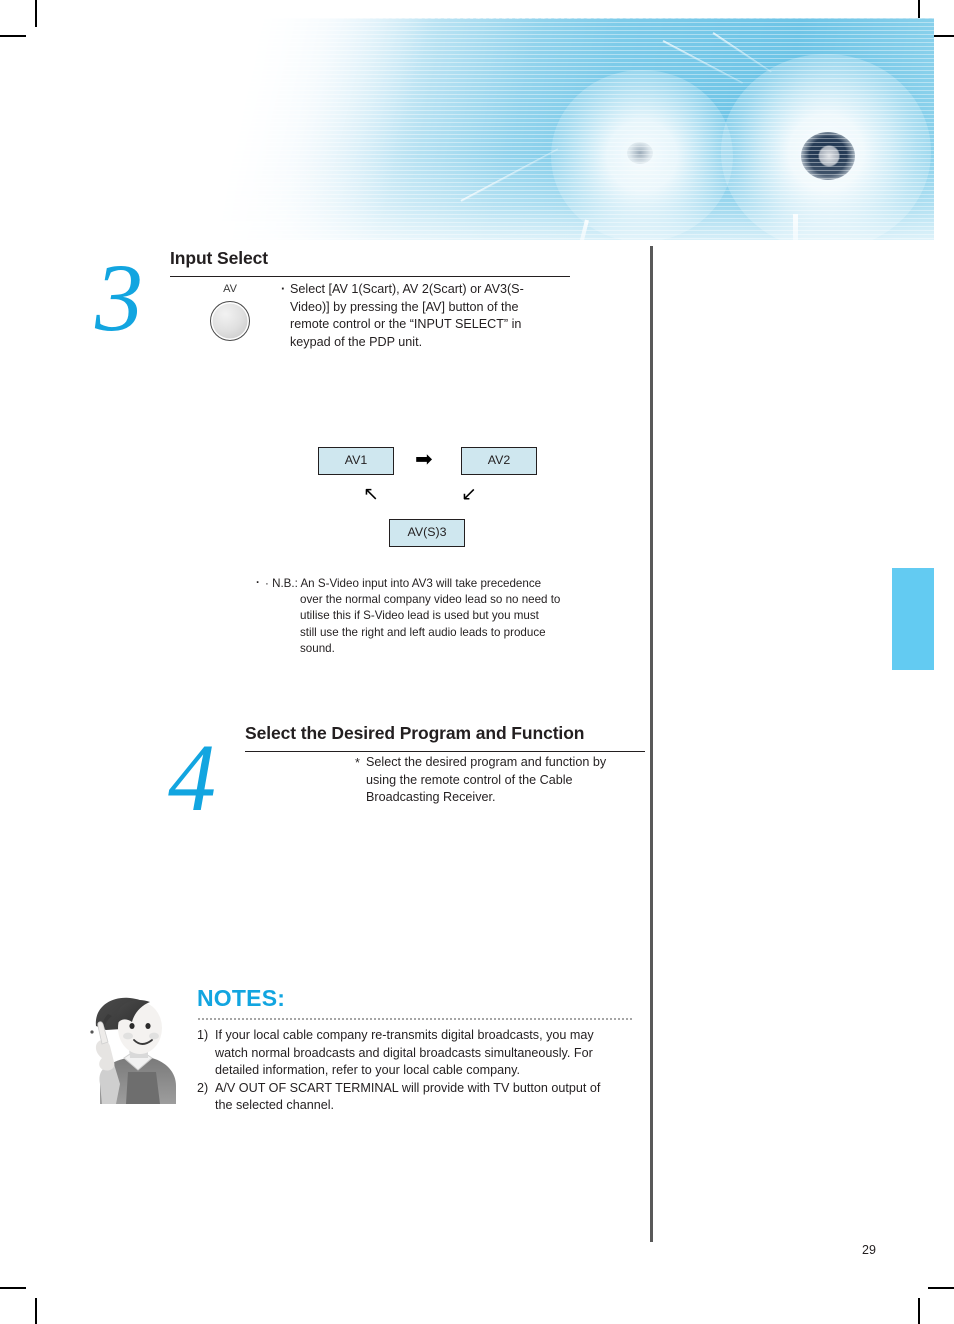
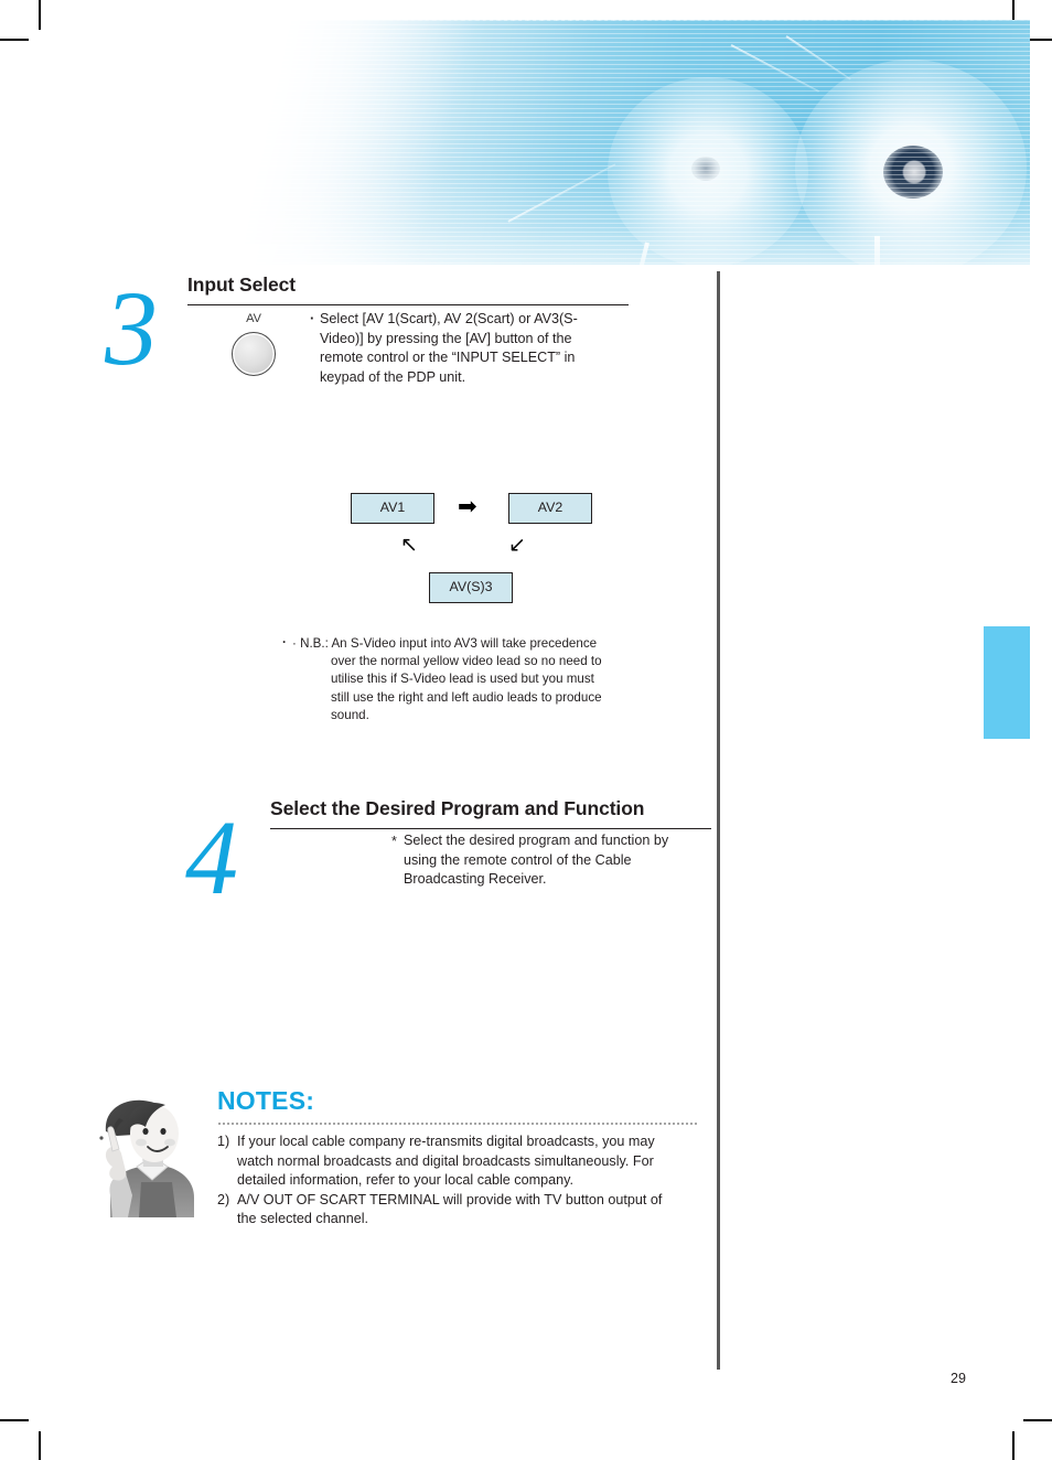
  3
  Input Select
  AV
  Select [AV 1(Scart), AV 2(Scart) or AV3(S-Video)] by pressing the [AV] button of the remote control or the “INPUT SELECT” in keypad of the PDP unit.
  AV1
  AV2
  AV(S)3
  ➡
  ↙
  ↖
  · N.B.: An S-Video input into AV3 will take precedence
- over the normal company video lead so no need to
+ over the normal yellow video lead so no need to
  utilise this if S-Video lead is used but you must
  still use the right and left audio leads to produce
  sound.
  4
  Select the Desired Program and Function
  Select the desired program and function by using the remote control of the Cable Broadcasting Receiver.
  NOTES:
  1)
  If your local cable company re-transmits digital broadcasts, you may watch normal broadcasts and digital broadcasts simultaneously. For detailed information, refer to your local cable company.
  2)
  A/V OUT OF SCART TERMINAL will provide with TV button output of the selected channel.
  29
